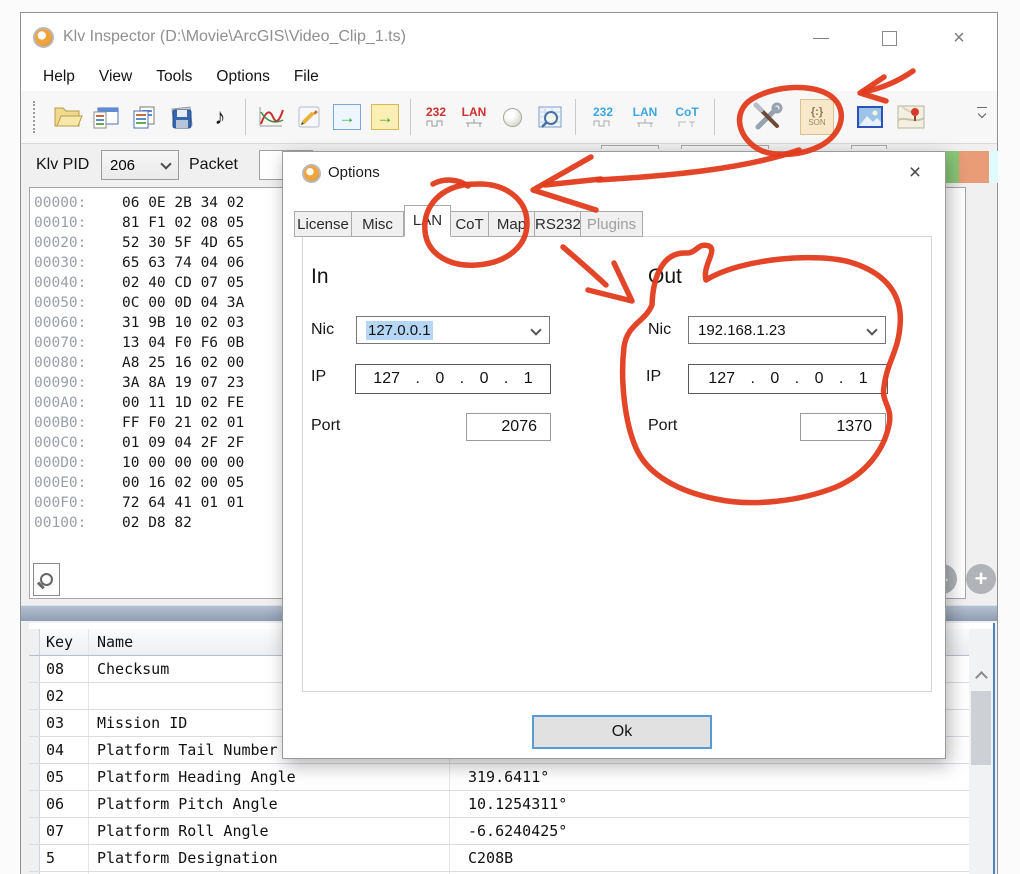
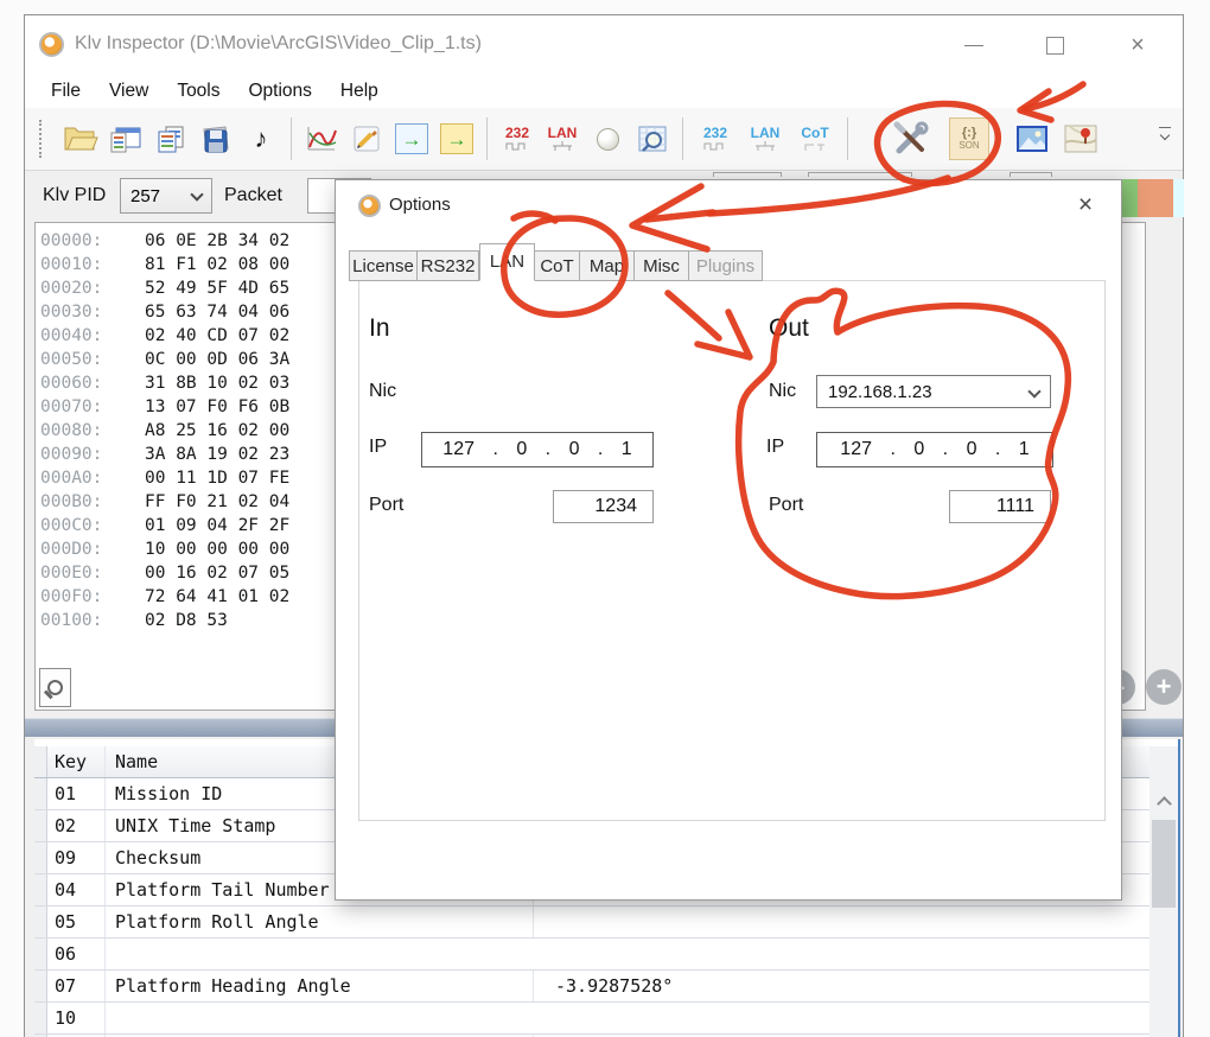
  Klv Inspector (D:\Movie\ArcGIS\Video_Clip_1.ts)
  ×
- Help
+ File
  View
  Tools
  Options
- File
+ Help
  ♪
  →
  →
  232
  LAN
  232
  LAN
  CoT
  {:}
  SON
  Klv PID
- 206
+ 257
  Packet
  00000: 06 0E 2B 34 02
- 00010: 81 F1 02 08 05
+ 00010: 81 F1 02 08 00
- 00020: 52 30 5F 4D 65
+ 00020: 52 49 5F 4D 65
  00030: 65 63 74 04 06
- 00040: 02 40 CD 07 05
+ 00040: 02 40 CD 07 02
- 00050: 0C 00 0D 04 3A
+ 00050: 0C 00 0D 06 3A
- 00060: 31 9B 10 02 03
+ 00060: 31 8B 10 02 03
- 00070: 13 04 F0 F6 0B
+ 00070: 13 07 F0 F6 0B
  00080: A8 25 16 02 00
- 00090: 3A 8A 19 07 23
+ 00090: 3A 8A 19 02 23
- 000A0: 00 11 1D 02 FE
+ 000A0: 00 11 1D 07 FE
- 000B0: FF F0 21 02 01
+ 000B0: FF F0 21 02 04
  000C0: 01 09 04 2F 2F
  000D0: 10 00 00 00 00
- 000E0: 00 16 02 00 05
+ 000E0: 00 16 02 07 05
- 000F0: 72 64 41 01 01
+ 000F0: 72 64 41 01 02
- 00100: 02 D8 82
+ 00100: 02 D8 53
  +
  Key
  Name
- 08
+ 01
- Checksum
+ Mission ID
  02
+ UNIX Time Stamp
- 03
+ 09
- Mission ID
+ Checksum
  04
  Platform Tail Number
  05
- Platform Heading Angle
+ Platform Roll Angle
- 319.6411°
  06
- Platform Pitch Angle
- 10.1254311°
  07
- Platform Roll Angle
+ Platform Heading Angle
- -6.6240425°
+ -3.9287528°
- 5
+ 10
- Platform Designation
- C208B
  Options
  ×
  License
- Misc
+ RS232
  CoT
  Map
- RS232
+ Misc
  Plugins
  In
  Nic
- 127.0.0.1
  IP
  127 . 0 . 0 . 1
  Port
- 2076
+ 1234
  Nic
  192.168.1.23
  IP
  127 . 0 . 0 . 1
  Port
- 1370
+ 1111
- Ok
